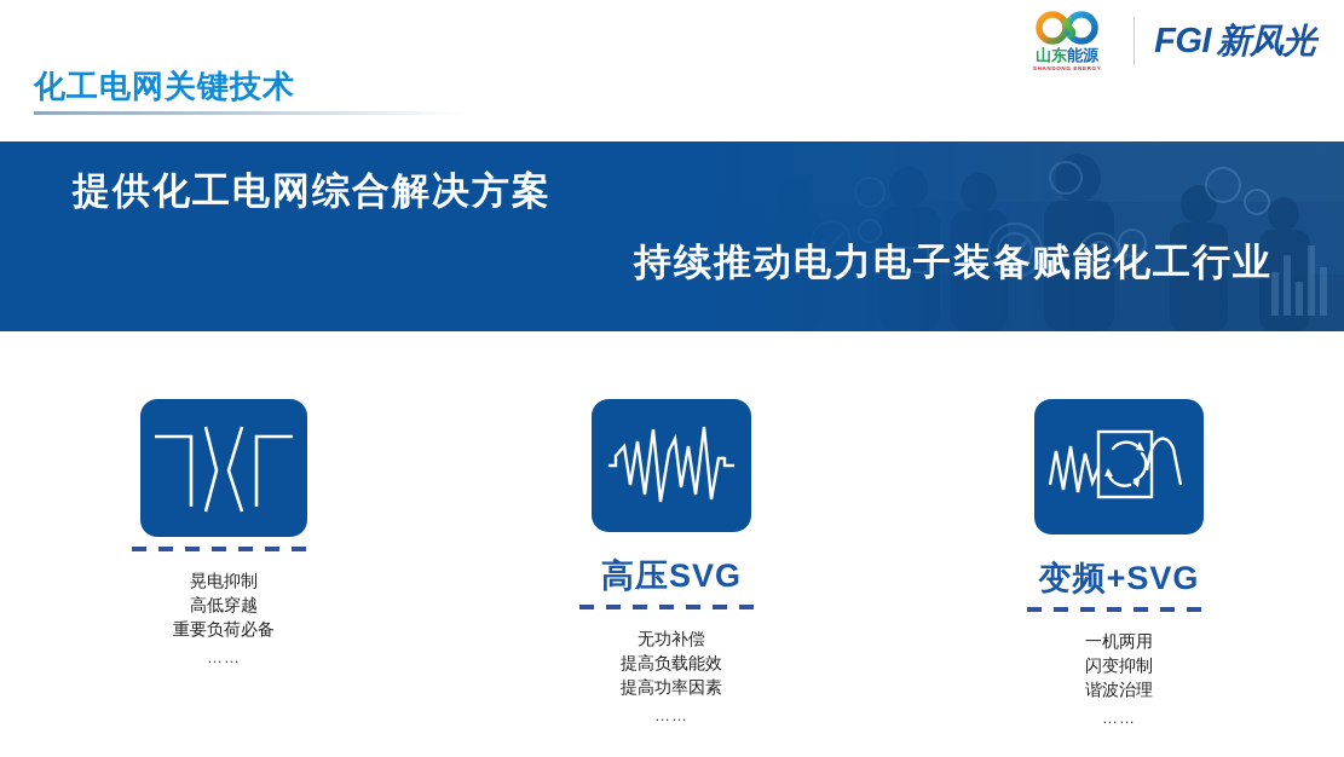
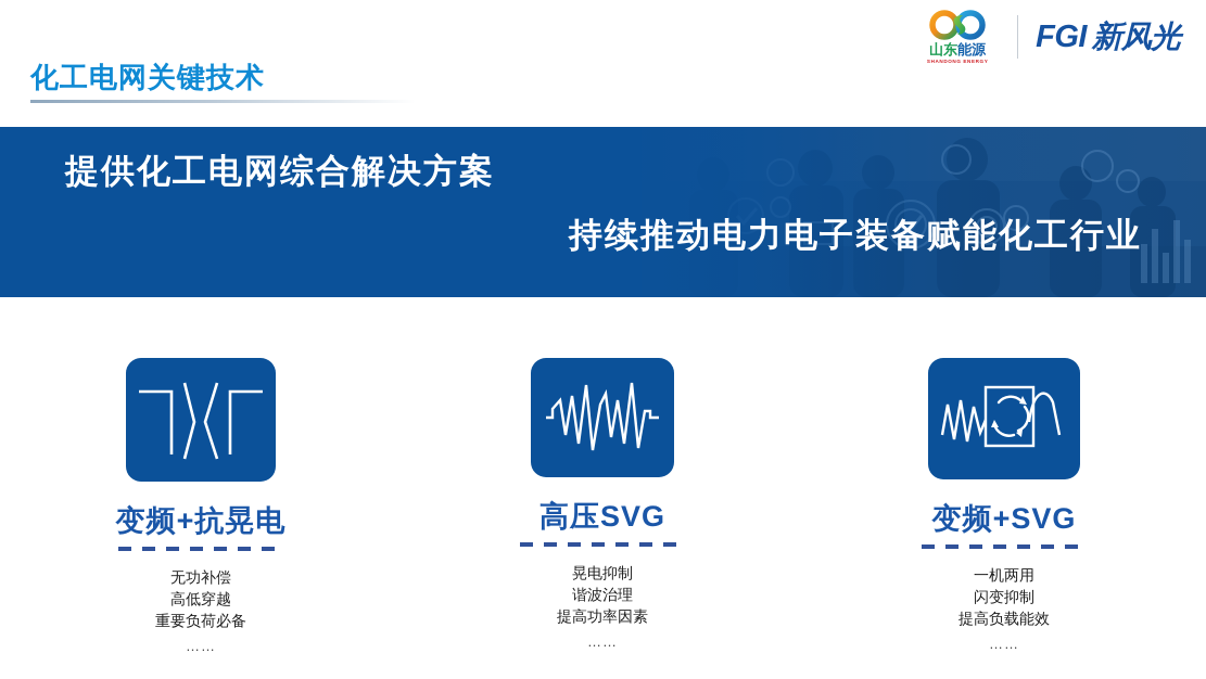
  山东能源
  FGI
  新风光
  化工电网关键技术
  提供化工电网综合解决方案
  持续推动电力电子装备赋能化工行业
+ 变频+抗晃电
- 晃电抑制
+ 无功补偿
  高低穿越
  重要负荷必备
  ……
  高压SVG
- 无功补偿
+ 晃电抑制
- 提高负载能效
+ 谐波治理
  提高功率因素
  ……
  变频+SVG
  一机两用
  闪变抑制
- 谐波治理
+ 提高负载能效
  ……
